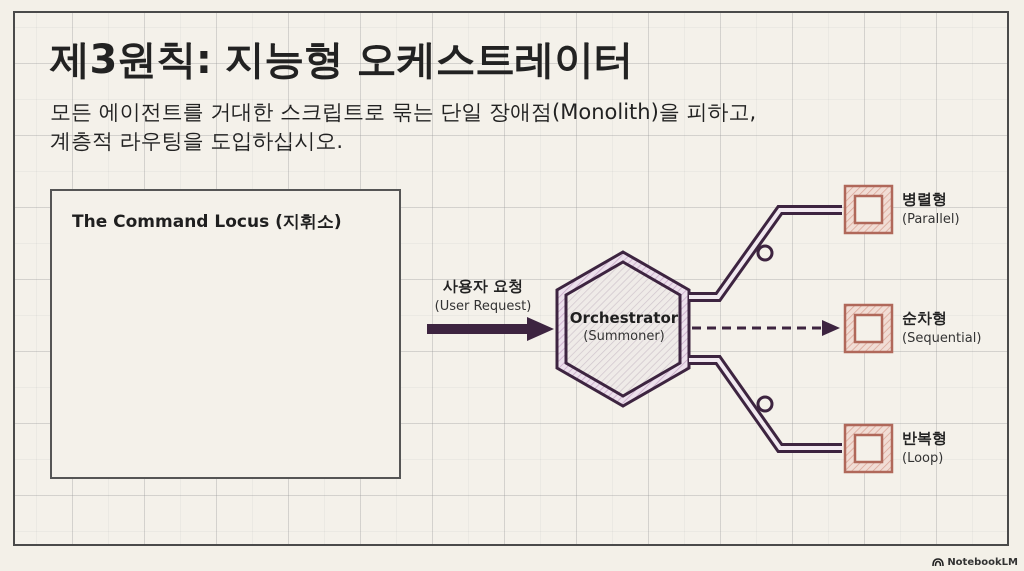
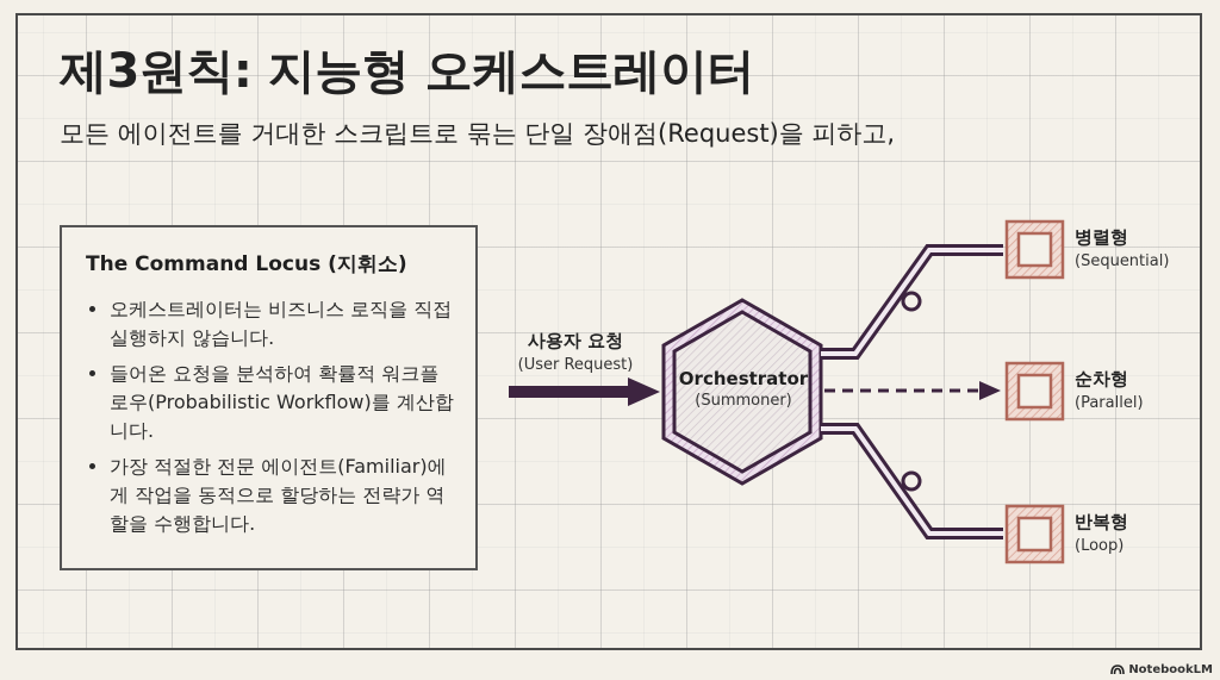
  제3원칙: 지능형 오케스트레이터
- 모든 에이전트를 거대한 스크립트로 묶는 단일 장애점(Monolith)을 피하고,
+ 모든 에이전트를 거대한 스크립트로 묶는 단일 장애점(Request)을 피하고,
- 계층적 라우팅을 도입하십시오.
  The Command Locus (지휘소)
+ 오케스트레이터는 비즈니스 로직을 직접 실행하지 않습니다.
+ 들어온 요청을 분석하여 확률적 워크플로우(Probabilistic Workflow)를 계산합니다.
+ 가장 적절한 전문 에이전트(Familiar)에게 작업을 동적으로 할당하는 전략가 역할을 수행합니다.
  사용자 요청
  (User Request)
  Orchestrator
  (Summoner)
  병렬형
- (Parallel)
+ (Sequential)
  순차형
- (Sequential)
+ (Parallel)
  반복형
  (Loop)
  NotebookLM
